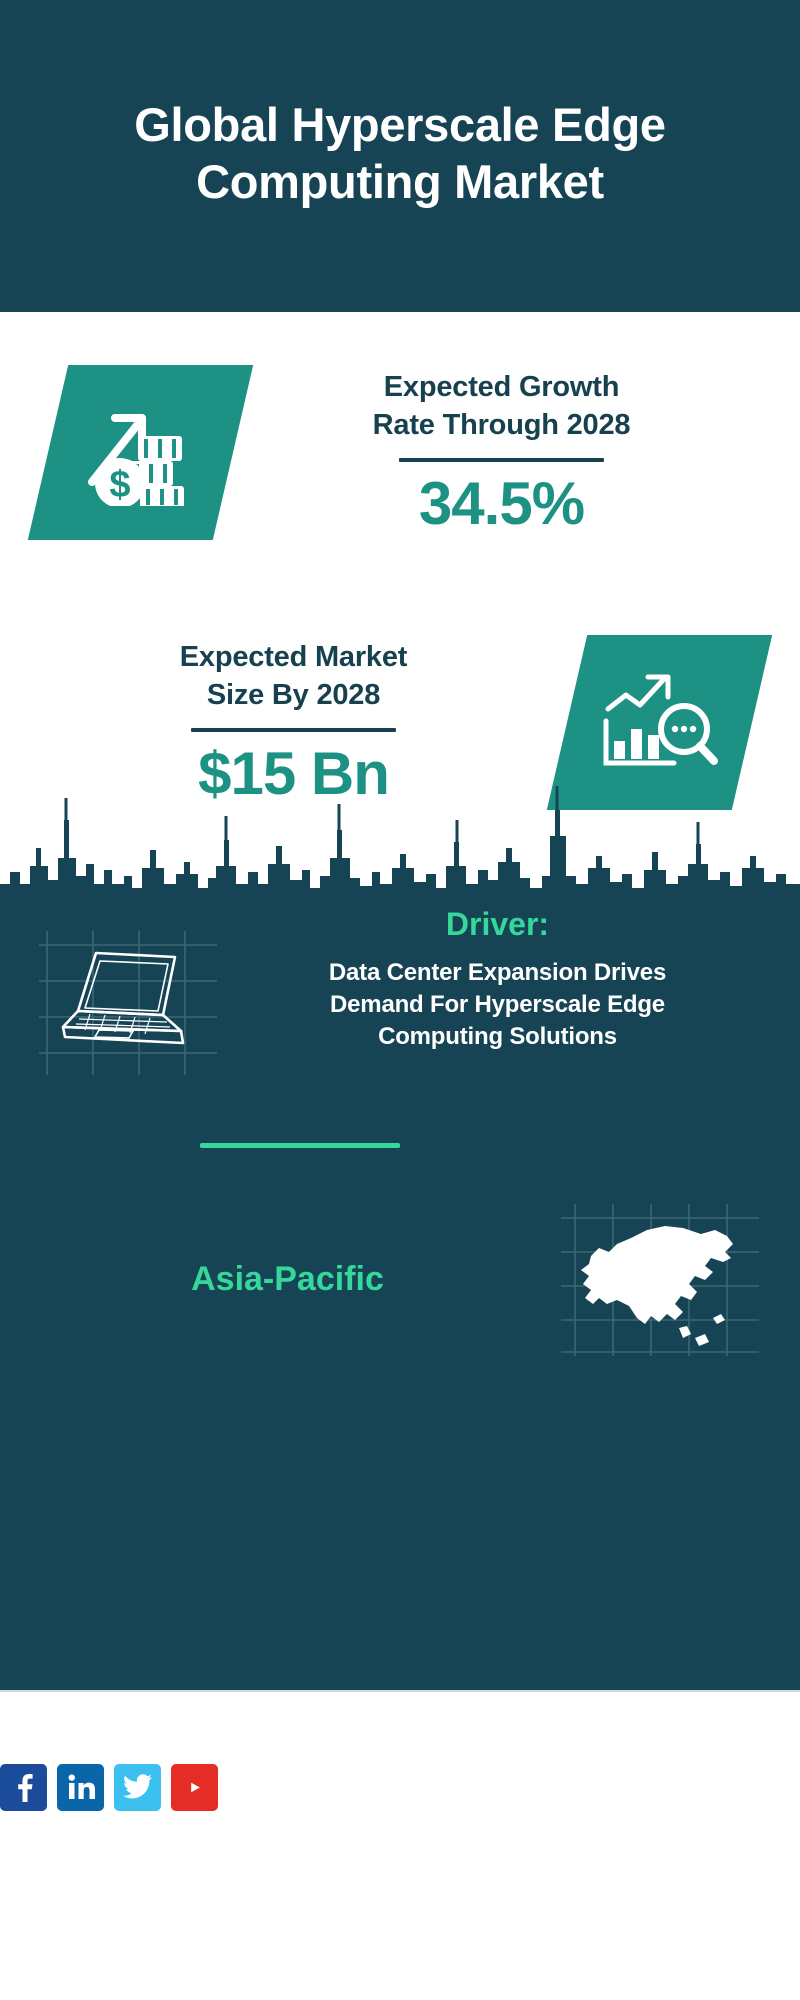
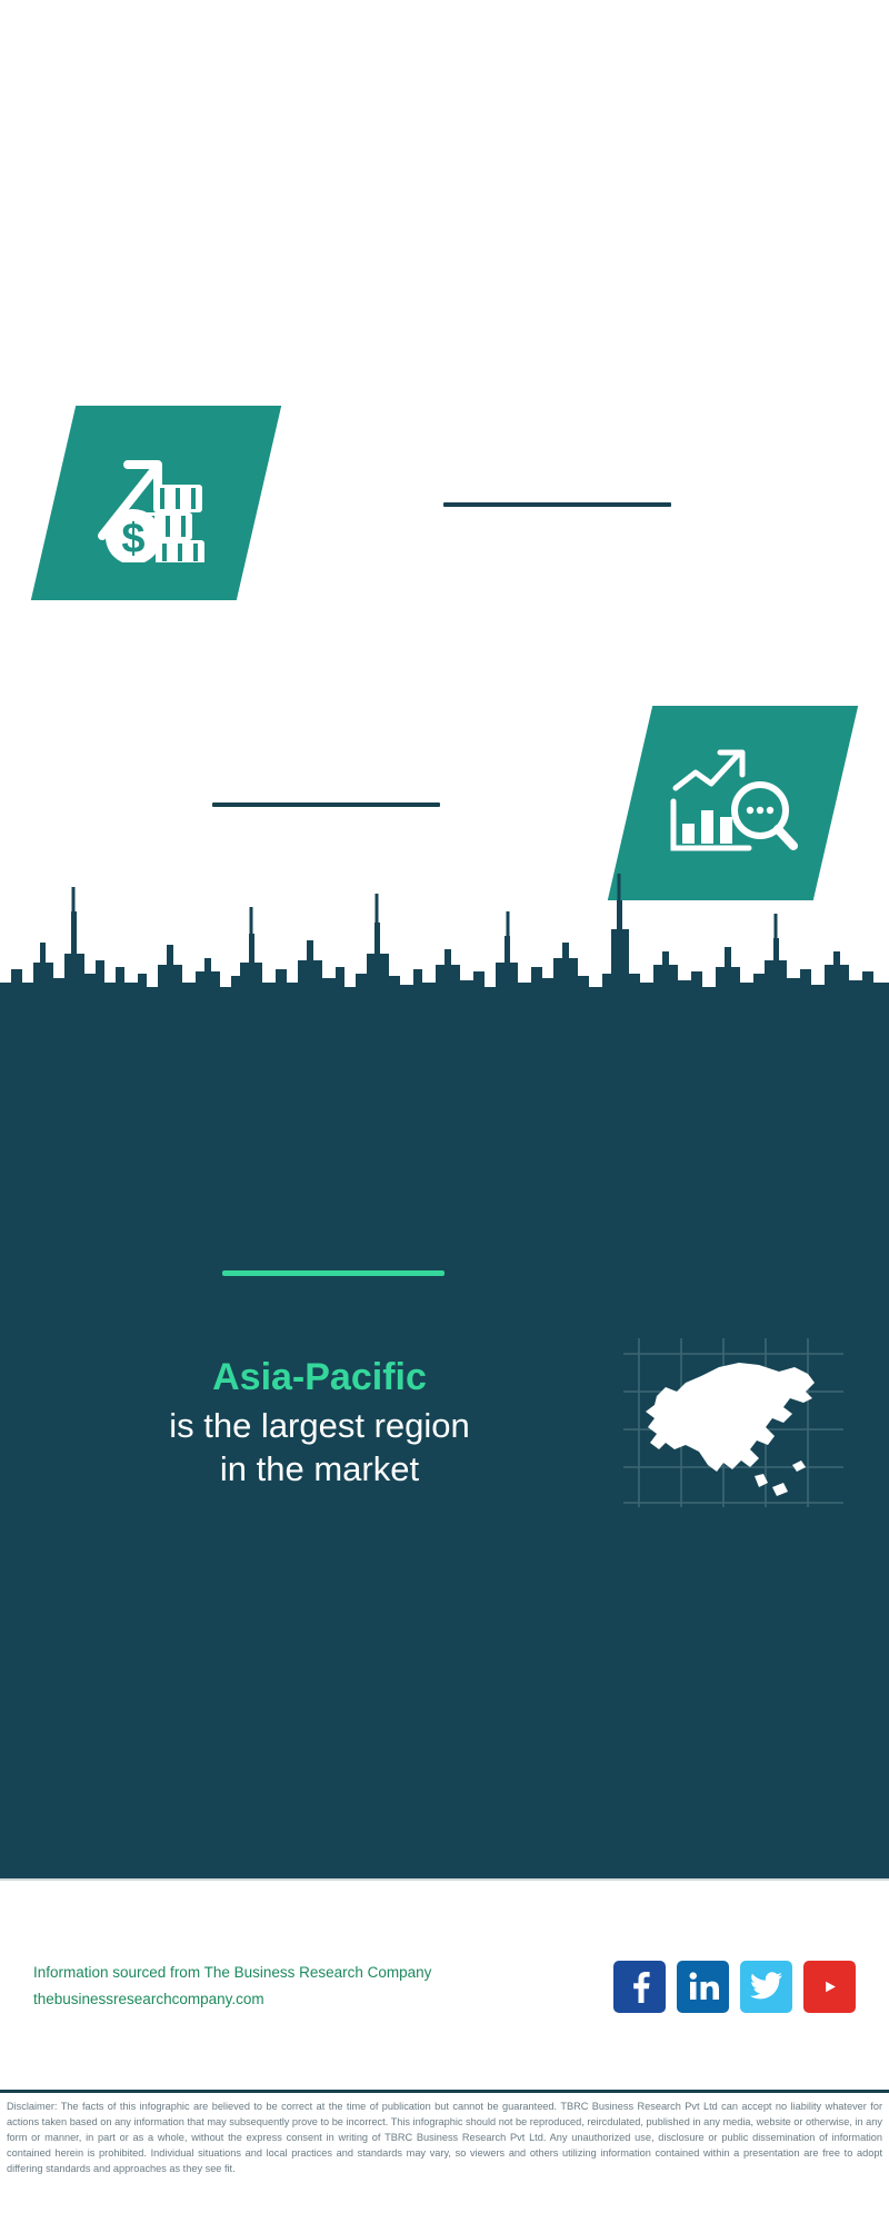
- Global Hyperscale Edge Computing Market
- Expected Growth
- Rate Through 2028
- 34.5%
- Expected Market
- Size By 2028
- $15 Bn
- Driver:
- Data Center Expansion Drives
- Demand For Hyperscale Edge
- Computing Solutions
  Asia-Pacific
+ is the largest region
+ in the market
+ Information sourced from The Business Research Company
+ thebusinessresearchcompany.com
+ Disclaimer: The facts of this infographic are believed to be correct at the time of publication but cannot be guaranteed. TBRC Business Research Pvt Ltd can accept no liability whatever for actions taken based on any information that may subsequently prove to be incorrect. This infographic should not be reproduced, reircdulated, published in any media, website or otherwise, in any form or manner, in part or as a whole, without the express consent in writing of TBRC Business Research Pvt Ltd. Any unauthorized use, disclosure or public dissemination of information contained herein is prohibited. Individual situations and local practices and standards may vary, so viewers and others utilizing information contained within a presentation are free to adopt differing standards and approaches as they see fit.
